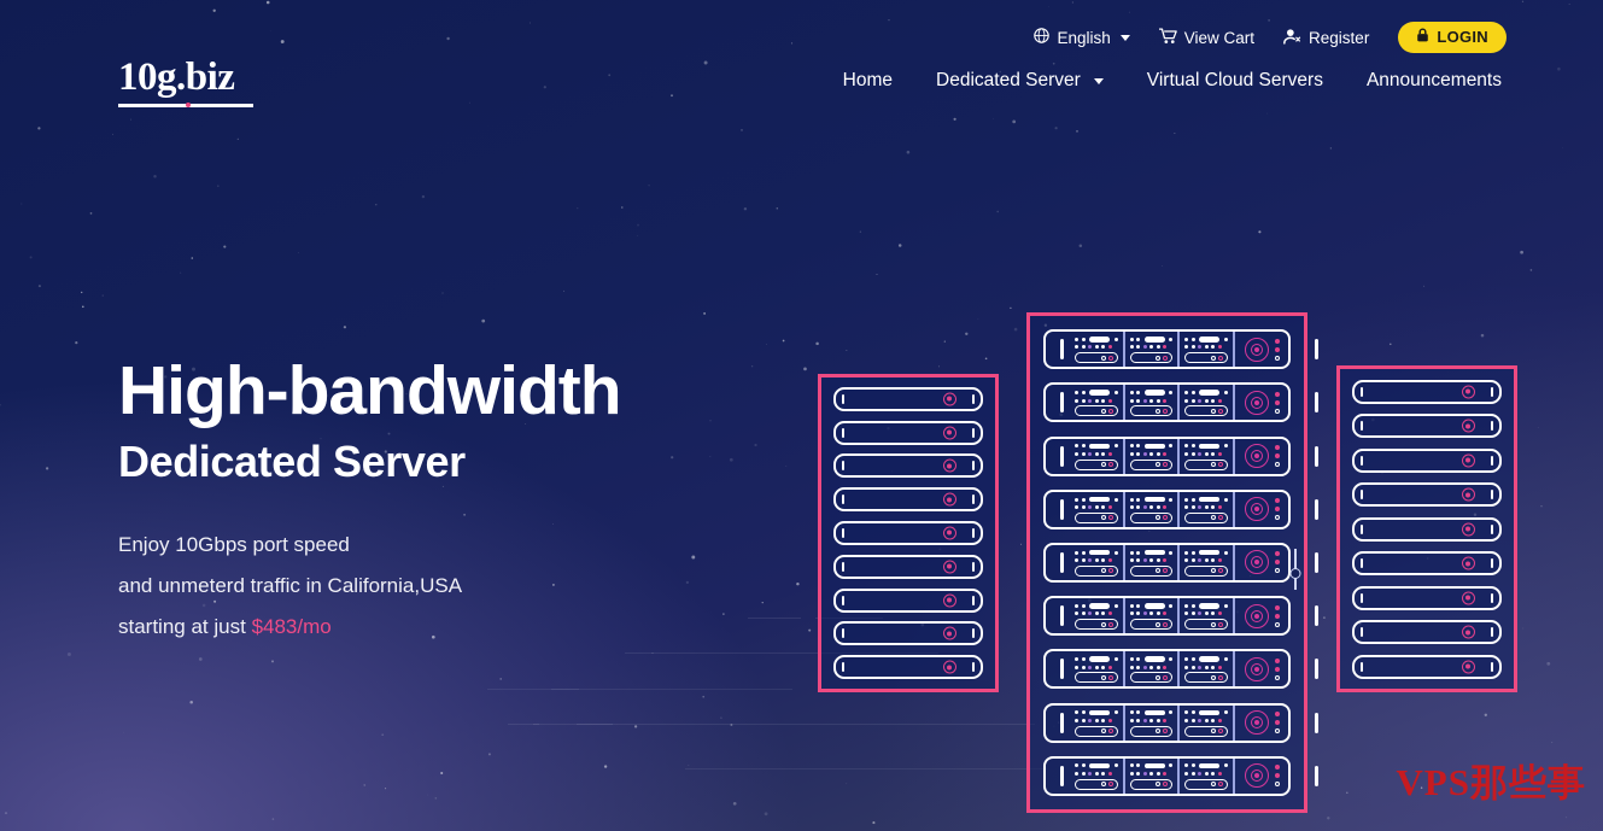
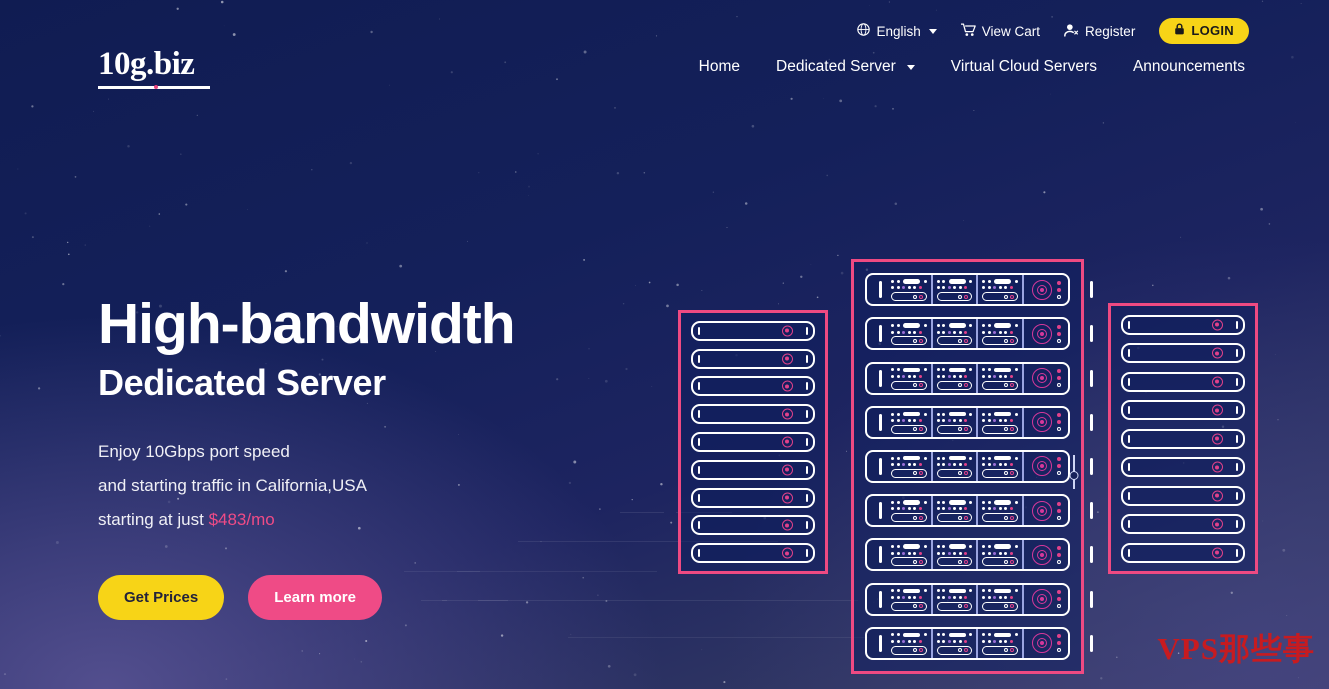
  English
  View Cart
  Register
  LOGIN
  10g.biz
  Home
  Dedicated Server
  Virtual Cloud Servers
  Announcements
  High-bandwidth
  Dedicated Server
  Enjoy 10Gbps port speed
- and unmeterd traffic in California,USA
+ and starting traffic in California,USA
  starting at just $483/mo
+ Get Prices
+ Learn more
  VPS那些事
